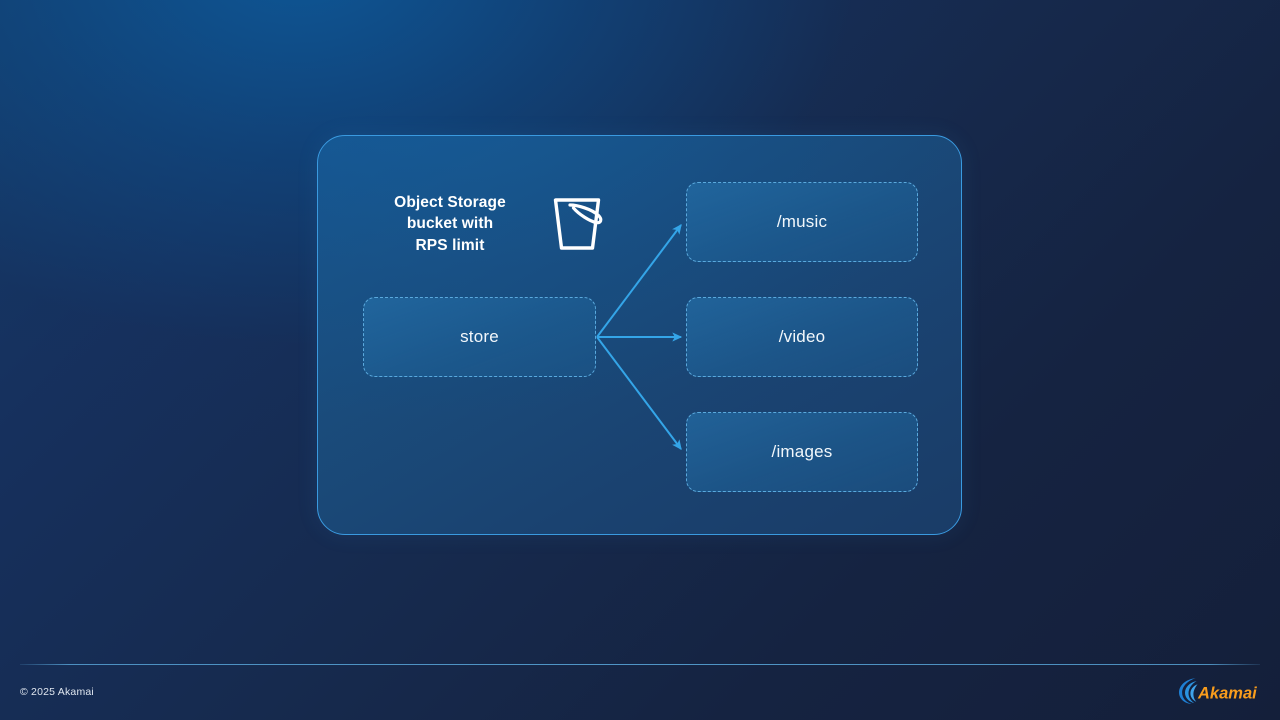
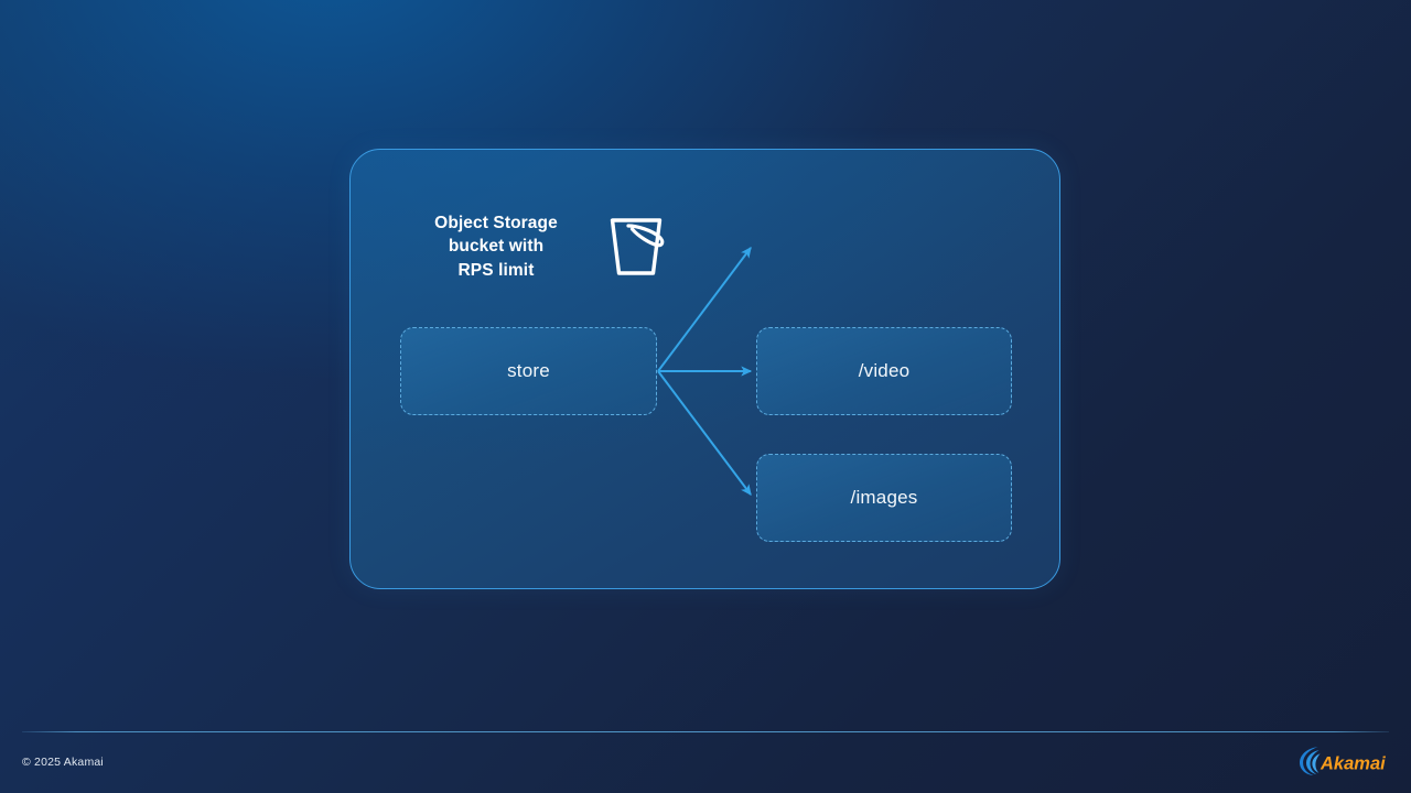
  Object Storage
  bucket with
  RPS limit
  store
- /music
  /video
  /images
  © 2025 Akamai
  Akamai
